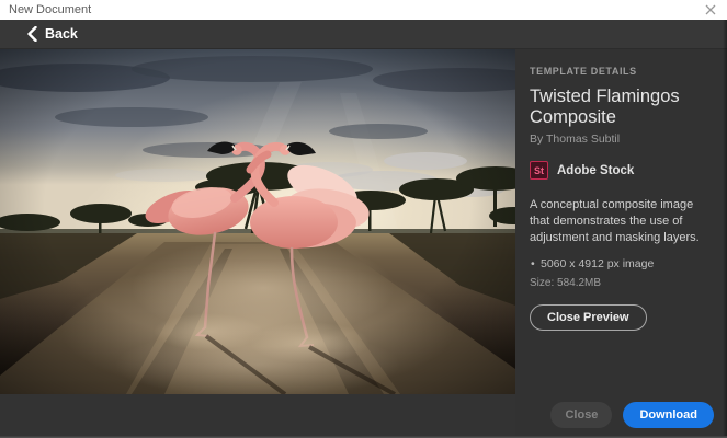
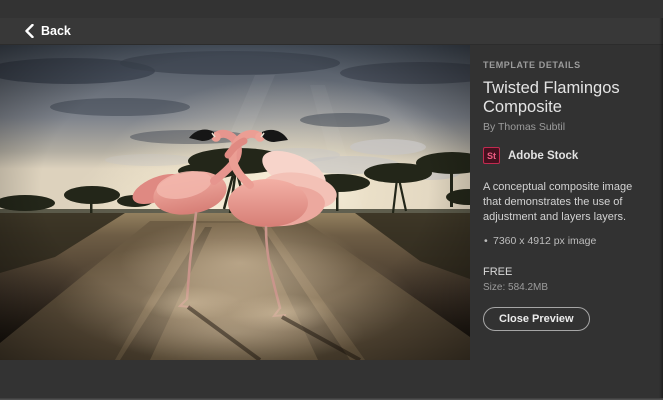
- New Document
  Back
  TEMPLATE DETAILS
  Twisted Flamingos Composite
  By Thomas Subtil
  St
  Adobe Stock
- A conceptual composite image that demonstrates the use of adjustment and masking layers.
+ A conceptual composite image that demonstrates the use of adjustment and layers layers.
- 5060 x 4912 px image
+ 7360 x 4912 px image
+ FREE
  Size: 584.2MB
  Close Preview
- Close
- Download
